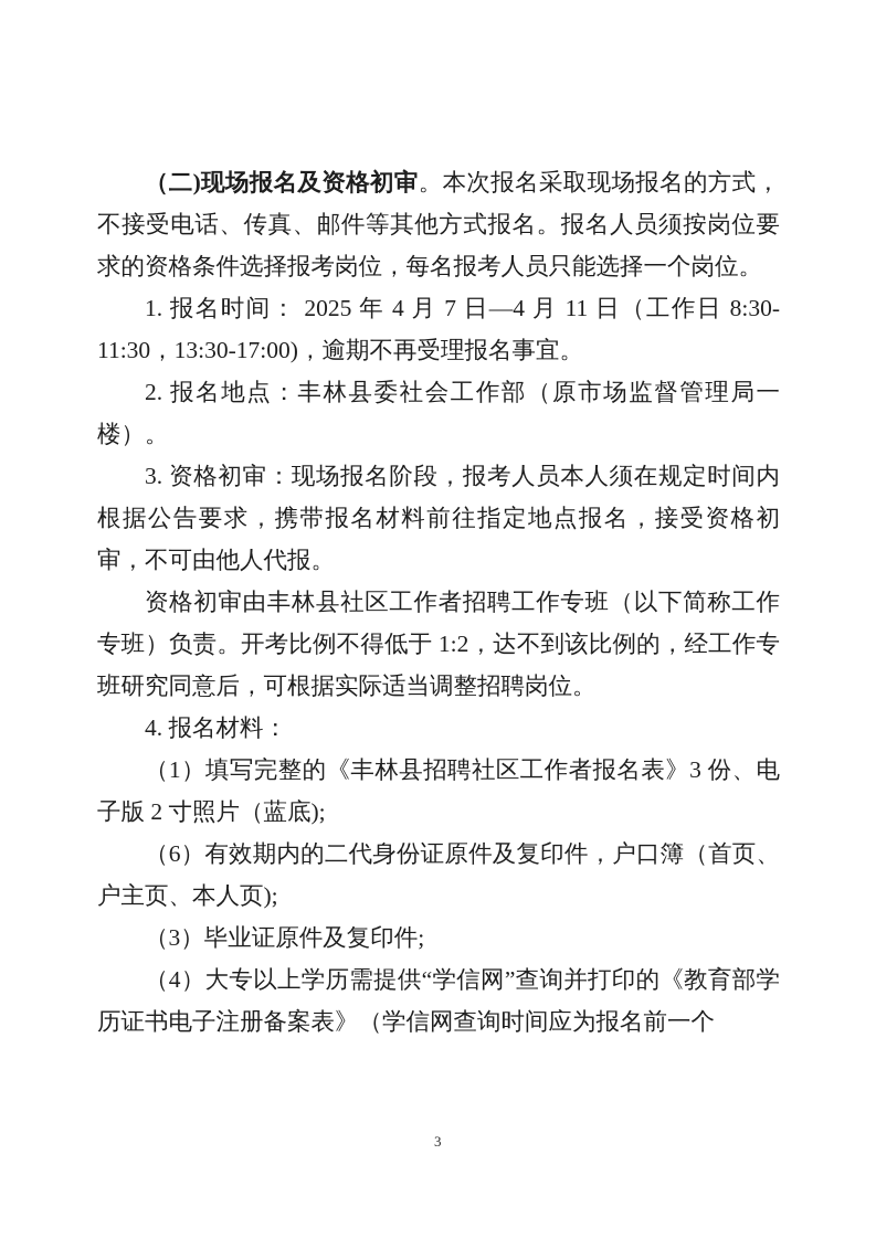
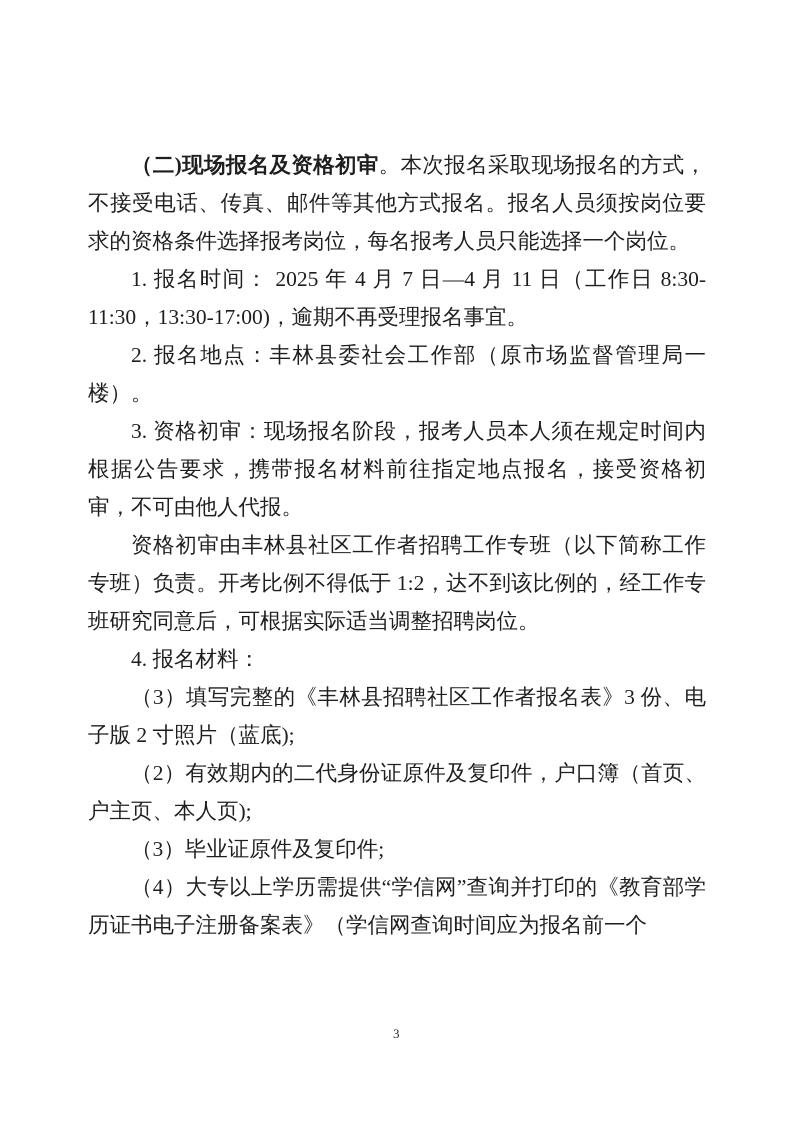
  （二)现场报名及资格初审。本次报名采取现场报名的方式，不接受电话、传真、邮件等其他方式报名。报名人员须按岗位要求的资格条件选择报考岗位，每名报考人员只能选择一个岗位。
  1. 报名时间： 2025 年 4 月 7 日—4 月 11 日（工作日 8:30-11:30，13:30-17:00)，逾期不再受理报名事宜。
  2. 报名地点：丰林县委社会工作部（原市场监督管理局一楼）。
  3. 资格初审：现场报名阶段，报考人员本人须在规定时间内根据公告要求，携带报名材料前往指定地点报名，接受资格初审，不可由他人代报。
  资格初审由丰林县社区工作者招聘工作专班（以下简称工作专班）负责。开考比例不得低于 1:2，达不到该比例的，经工作专班研究同意后，可根据实际适当调整招聘岗位。
  4. 报名材料：
- （1）填写完整的《丰林县招聘社区工作者报名表》3 份、电子版 2 寸照片（蓝底);
+ （3）填写完整的《丰林县招聘社区工作者报名表》3 份、电子版 2 寸照片（蓝底);
- （6）有效期内的二代身份证原件及复印件，户口簿（首页、户主页、本人页);
+ （2）有效期内的二代身份证原件及复印件，户口簿（首页、户主页、本人页);
  （3）毕业证原件及复印件;
  （4）大专以上学历需提供“学信网”查询并打印的《教育部学历证书电子注册备案表》（学信网查询时间应为报名前一个
  3
